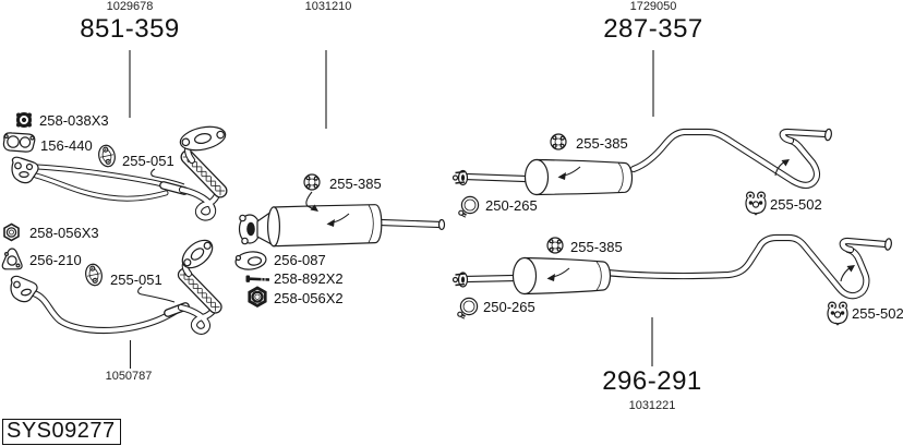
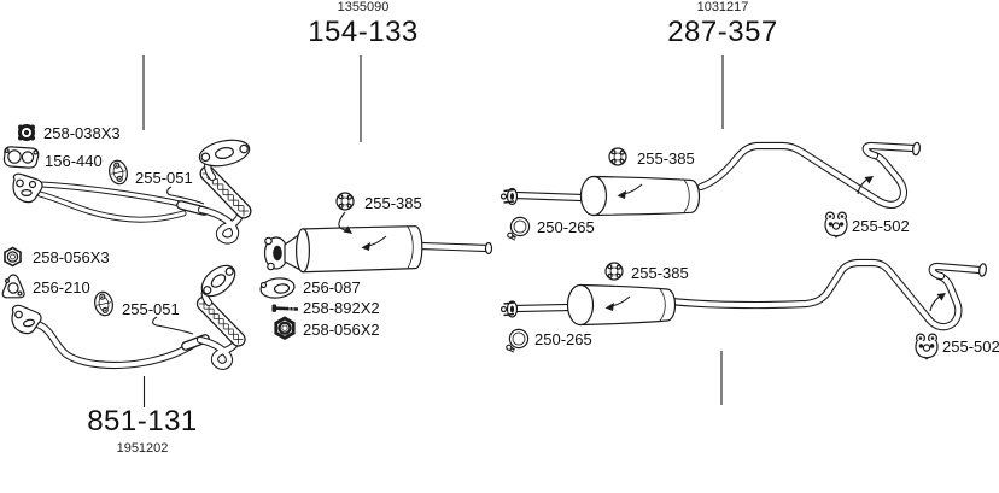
- 1029678
- 851-359
- 1031210
+ 1355090
+ 154-133
- 1729050
+ 1031217
  287-357
+ 851-131
- 1050787
+ 1951202
- 296-291
- 1031221
  258-038X3
  156-440
  255-051
  258-056X3
  256-210
  255-051
  255-385
  256-087
  258-892X2
  258-056X2
  255-385
  250-265
  255-502
  255-385
  250-265
  255-502
- SYS09277
